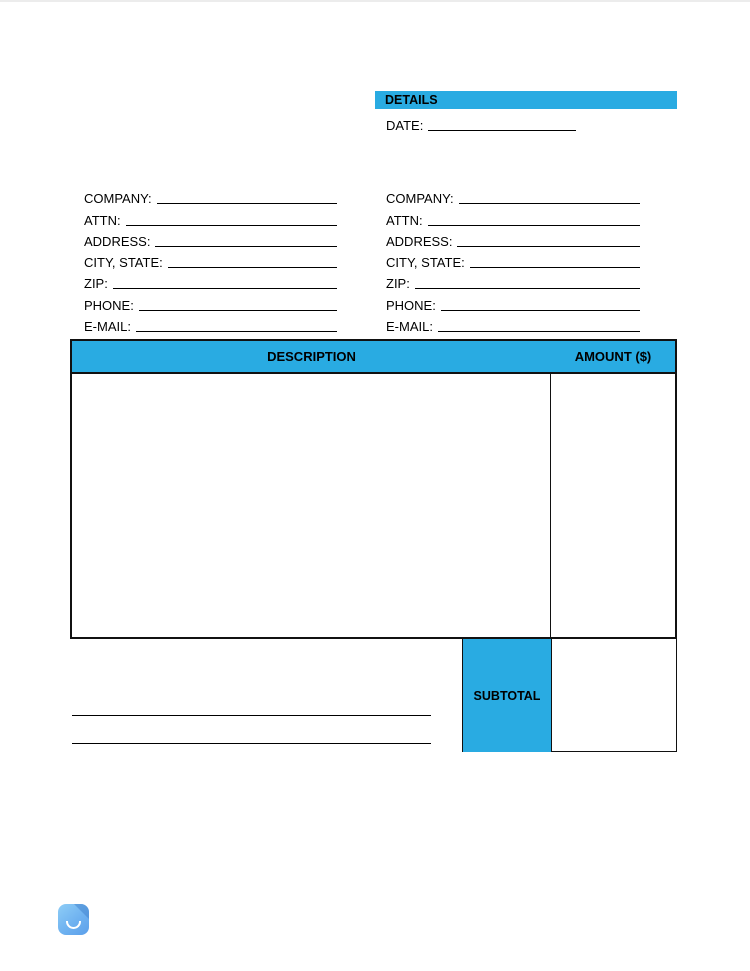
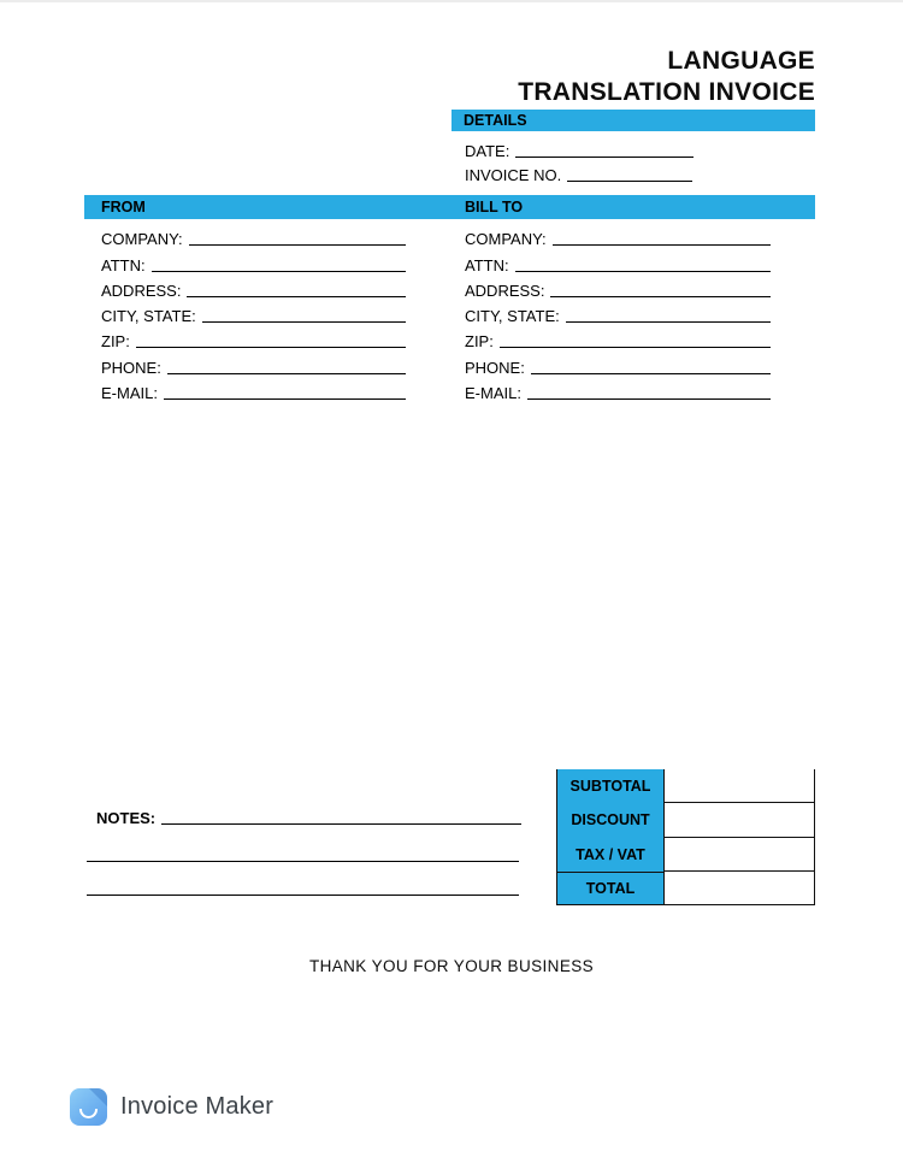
+ LANGUAGE
+ TRANSLATION INVOICE
  DETAILS
  DATE:
+ INVOICE NO.
+ FROM
+ BILL TO
  COMPANY:
  ATTN:
  ADDRESS:
  CITY, STATE:
  ZIP:
  PHONE:
  E-MAIL:
  COMPANY:
  ATTN:
  ADDRESS:
  CITY, STATE:
  ZIP:
  PHONE:
  E-MAIL:
- DESCRIPTION
- AMOUNT ($)
  SUBTOTAL
+ DISCOUNT
+ TAX / VAT
+ TOTAL
+ NOTES:
+ THANK YOU FOR YOUR BUSINESS
+ Invoice Maker
